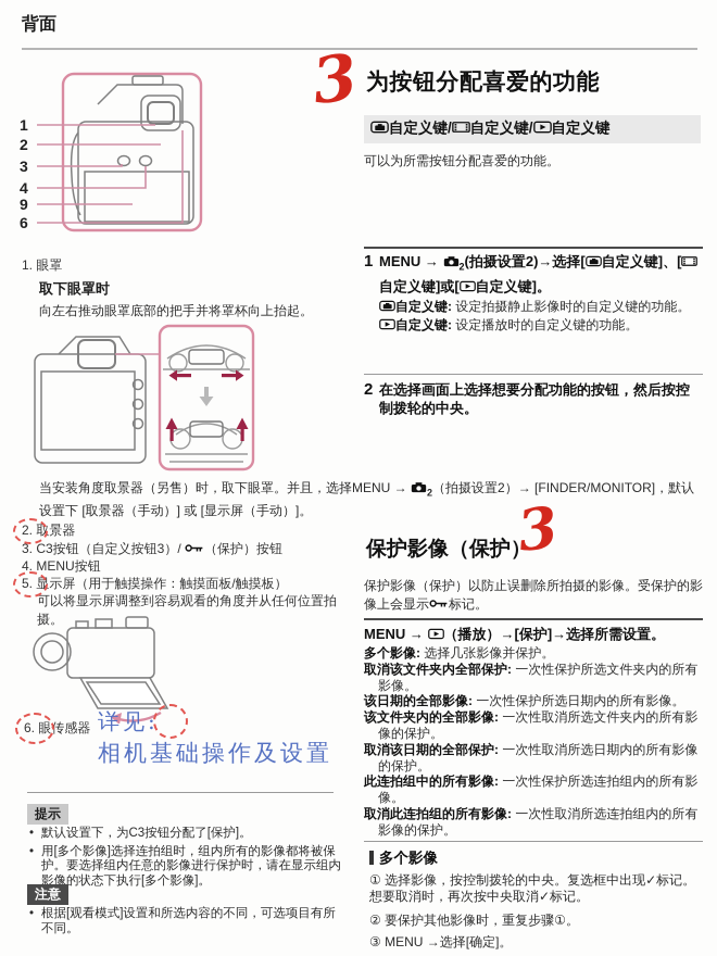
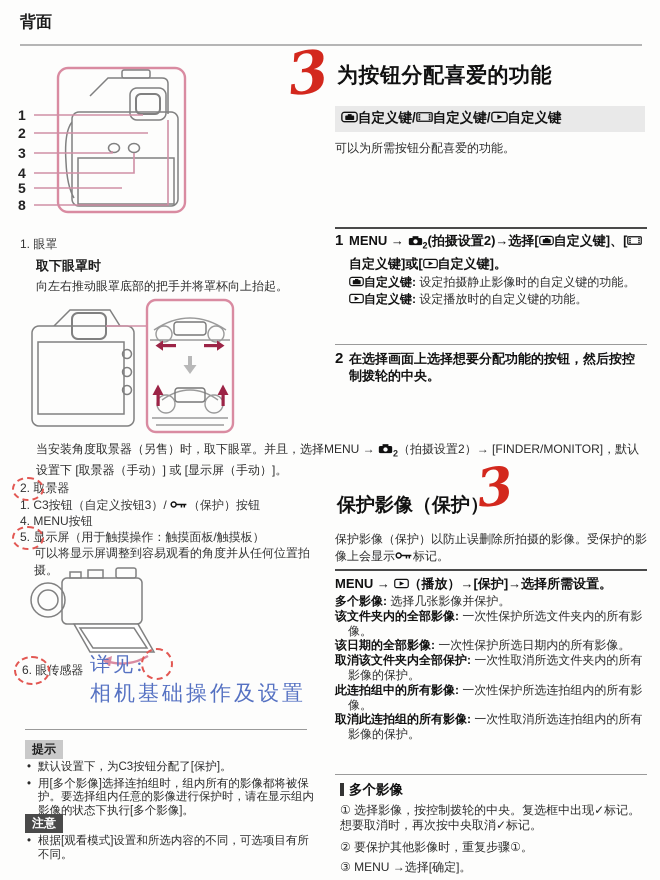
  背面
  1
  2
  3
  4
- 9
+ 5
- 6
+ 8
  1. 眼罩
  取下眼罩时
  向左右推动眼罩底部的把手并将罩杯向上抬起。
  当安装角度取景器（另售）时，取下眼罩。并且，选择MENU → 2（拍摄设置2）→ [FINDER/MONITOR]，默认设置下 [取景器（手动）] 或 [显示屏（手动）]。
  2. 取景器
- 3. C3按钮（自定义按钮3）/ （保护）按钮
+ 1. C3按钮（自定义按钮3）/ （保护）按钮
  4. MENU按钮
  5. 显示屏（用于触摸操作：触摸面板/触摸板）
  可以将显示屏调整到容易观看的角度并从任何位置拍摄。
  6. 眼传感器
  详见:
  相机基础操作及设置
  提示
  默认设置下，为C3按钮分配了[保护]。
  用[多个影像]选择连拍组时，组内所有的影像都将被保护。要选择组内任意的影像进行保护时，请在显示组内影像的状态下执行[多个影像]。
  注意
  根据[观看模式]设置和所选内容的不同，可选项目有所不同。
  为按钮分配喜爱的功能
  自定义键/ 自定义键/ 自定义键
  可以为所需按钮分配喜爱的功能。
  1
  MENU → 2(拍摄设置2)→选择[ 自定义键]、[自定义键]或[ 自定义键]。
  自定义键: 设定拍摄静止影像时的自定义键的功能。
  自定义键: 设定播放时的自定义键的功能。
  2
  在选择画面上选择想要分配功能的按钮，然后按控制拨轮的中央。
  保护影像（保护）
  保护影像（保护）以防止误删除所拍摄的影像。受保护的影像上会显示 标记。
  MENU → （播放）→[保护]→选择所需设置。
  多个影像: 选择几张影像并保护。
- 取消该文件夹内全部保护: 一次性保护所选文件夹内的所有影像。
+ 该文件夹内的全部影像: 一次性保护所选文件夹内的所有影像。
  该日期的全部影像: 一次性保护所选日期内的所有影像。
- 该文件夹内的全部影像: 一次性取消所选文件夹内的所有影像的保护。
+ 取消该文件夹内全部保护: 一次性取消所选文件夹内的所有影像的保护。
- 取消该日期的全部保护: 一次性取消所选日期内的所有影像的保护。
  此连拍组中的所有影像: 一次性保护所选连拍组内的所有影像。
  取消此连拍组的所有影像: 一次性取消所选连拍组内的所有影像的保护。
  多个影像
  ① 选择影像，按控制拨轮的中央。复选框中出现✓标记。想要取消时，再次按中央取消✓标记。
  ② 要保护其他影像时，重复步骤①。
  ③ MENU →选择[确定]。
